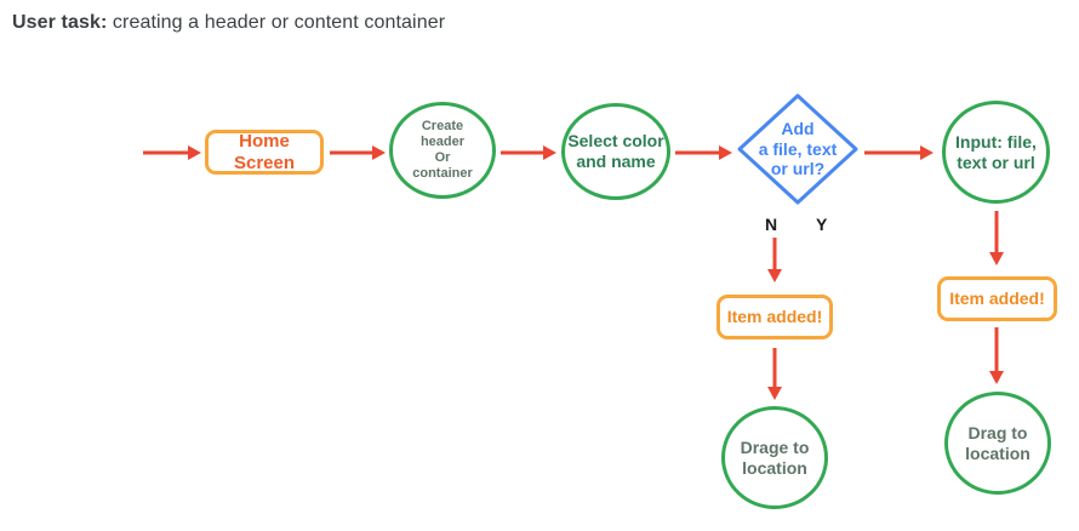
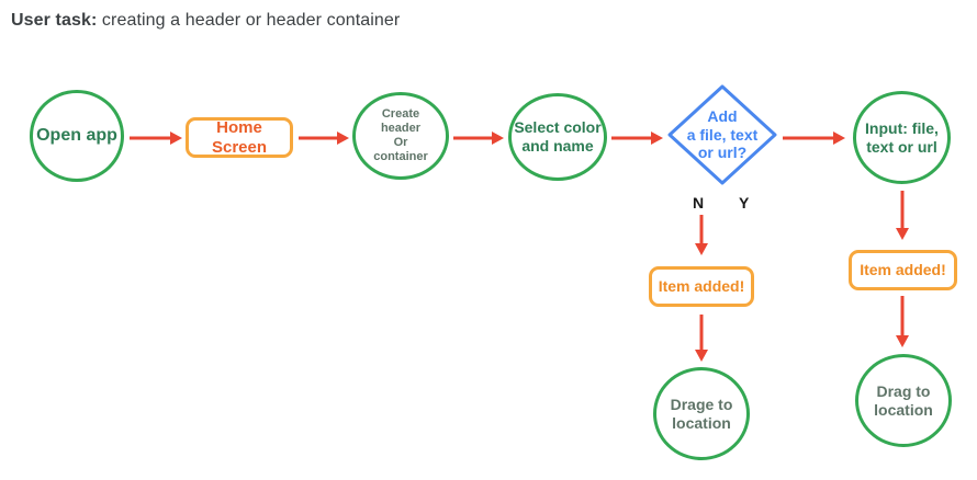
- User task: creating a header or content container
+ User task: creating a header or header container
+ Open app
  Home Screen
  Create
  header
  Or
  container
  Select color
  and name
  Add
  a file, text
  or url?
  Input: file,
  text or url
  N
  Y
  Item added!
  Item added!
  Drage to
  location
  Drag to
  location
